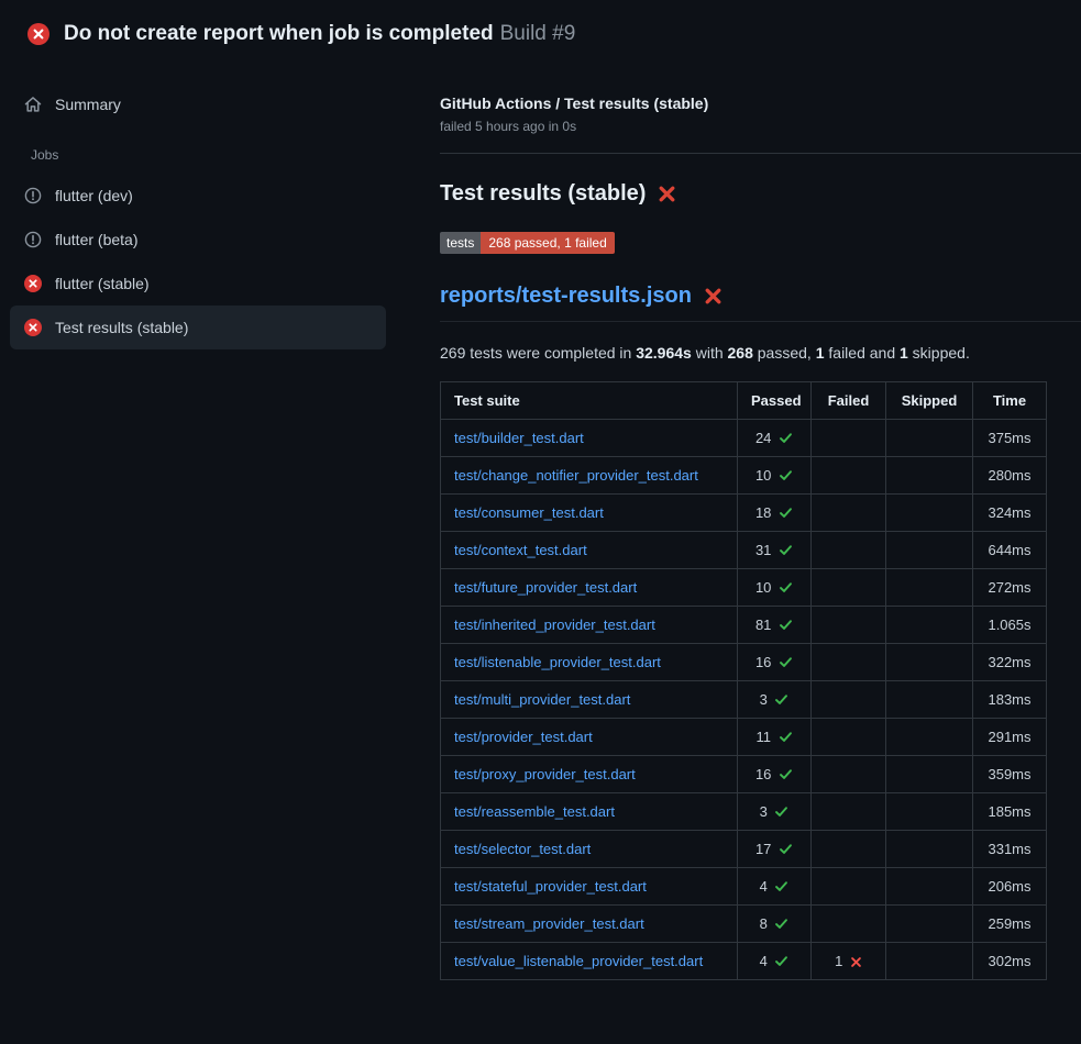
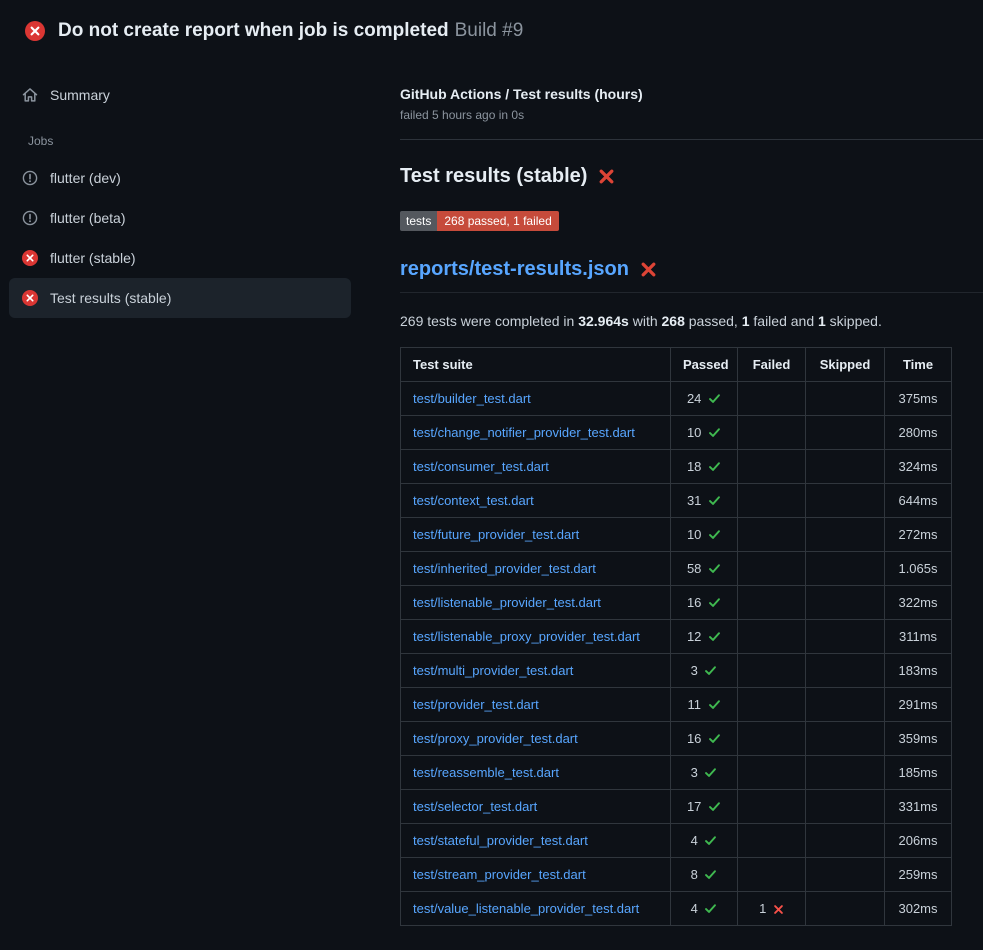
  Do not create report when job is completed Build #9
  Summary
  Jobs
  flutter (dev)
  flutter (beta)
  flutter (stable)
  Test results (stable)
- GitHub Actions / Test results (stable)
+ GitHub Actions / Test results (hours)
  failed 5 hours ago in 0s
  Test results (stable)
  tests
  268 passed, 1 failed
  reports/test-results.json
  269 tests were completed in 32.964s with 268 passed, 1 failed and 1 skipped.
  Test suite	Passed	Failed	Skipped	Time
  test/builder_test.dart	24			375ms
  test/change_notifier_provider_test.dart	10			280ms
  test/consumer_test.dart	18			324ms
  test/context_test.dart	31			644ms
  test/future_provider_test.dart	10			272ms
- test/inherited_provider_test.dart	81			1.065s
+ test/inherited_provider_test.dart	58			1.065s
  test/listenable_provider_test.dart	16			322ms
+ test/listenable_proxy_provider_test.dart	12			311ms
  test/multi_provider_test.dart	3			183ms
  test/provider_test.dart	11			291ms
  test/proxy_provider_test.dart	16			359ms
  test/reassemble_test.dart	3			185ms
  test/selector_test.dart	17			331ms
  test/stateful_provider_test.dart	4			206ms
  test/stream_provider_test.dart	8			259ms
  test/value_listenable_provider_test.dart	4	1		302ms
